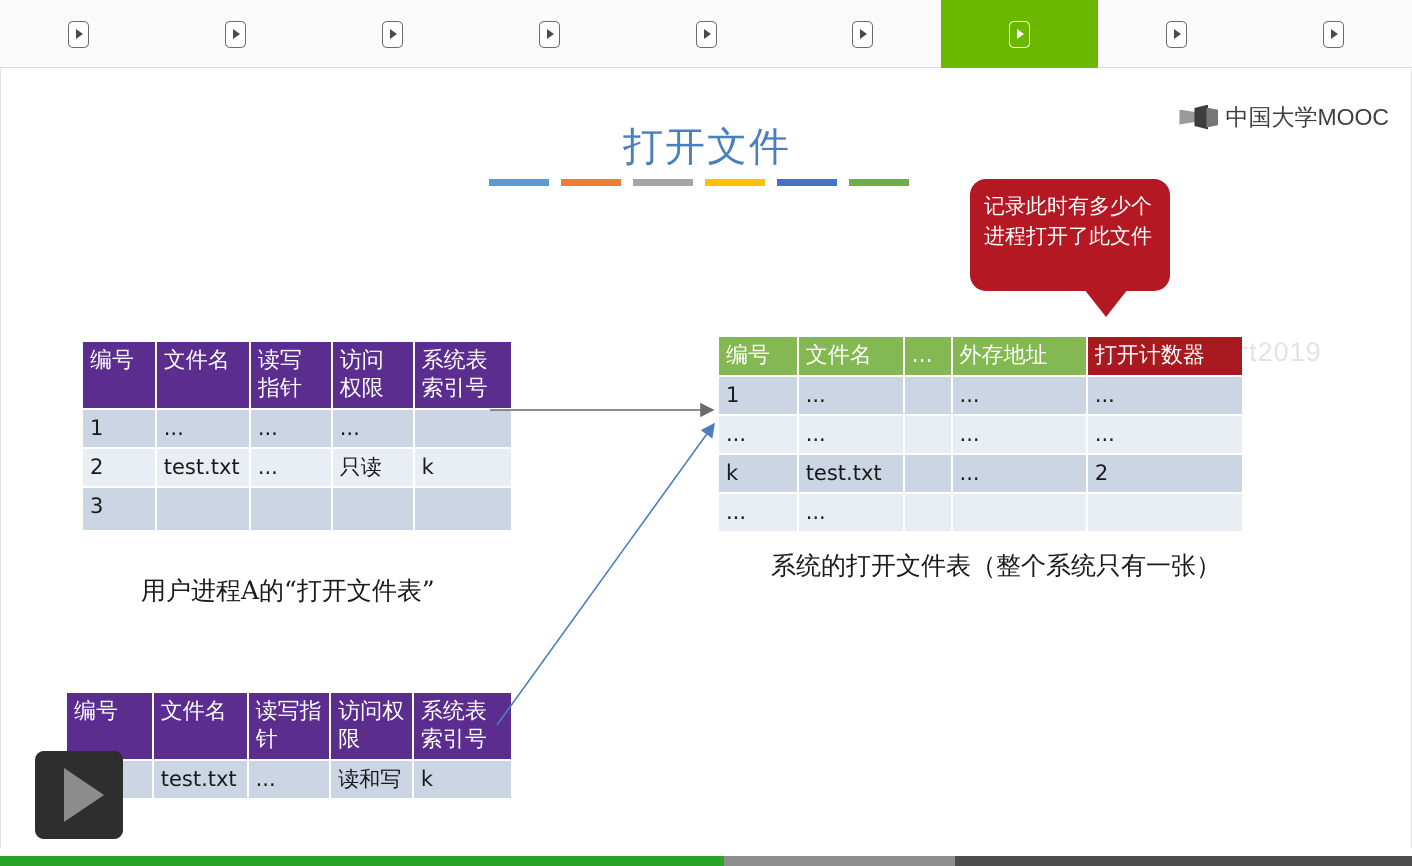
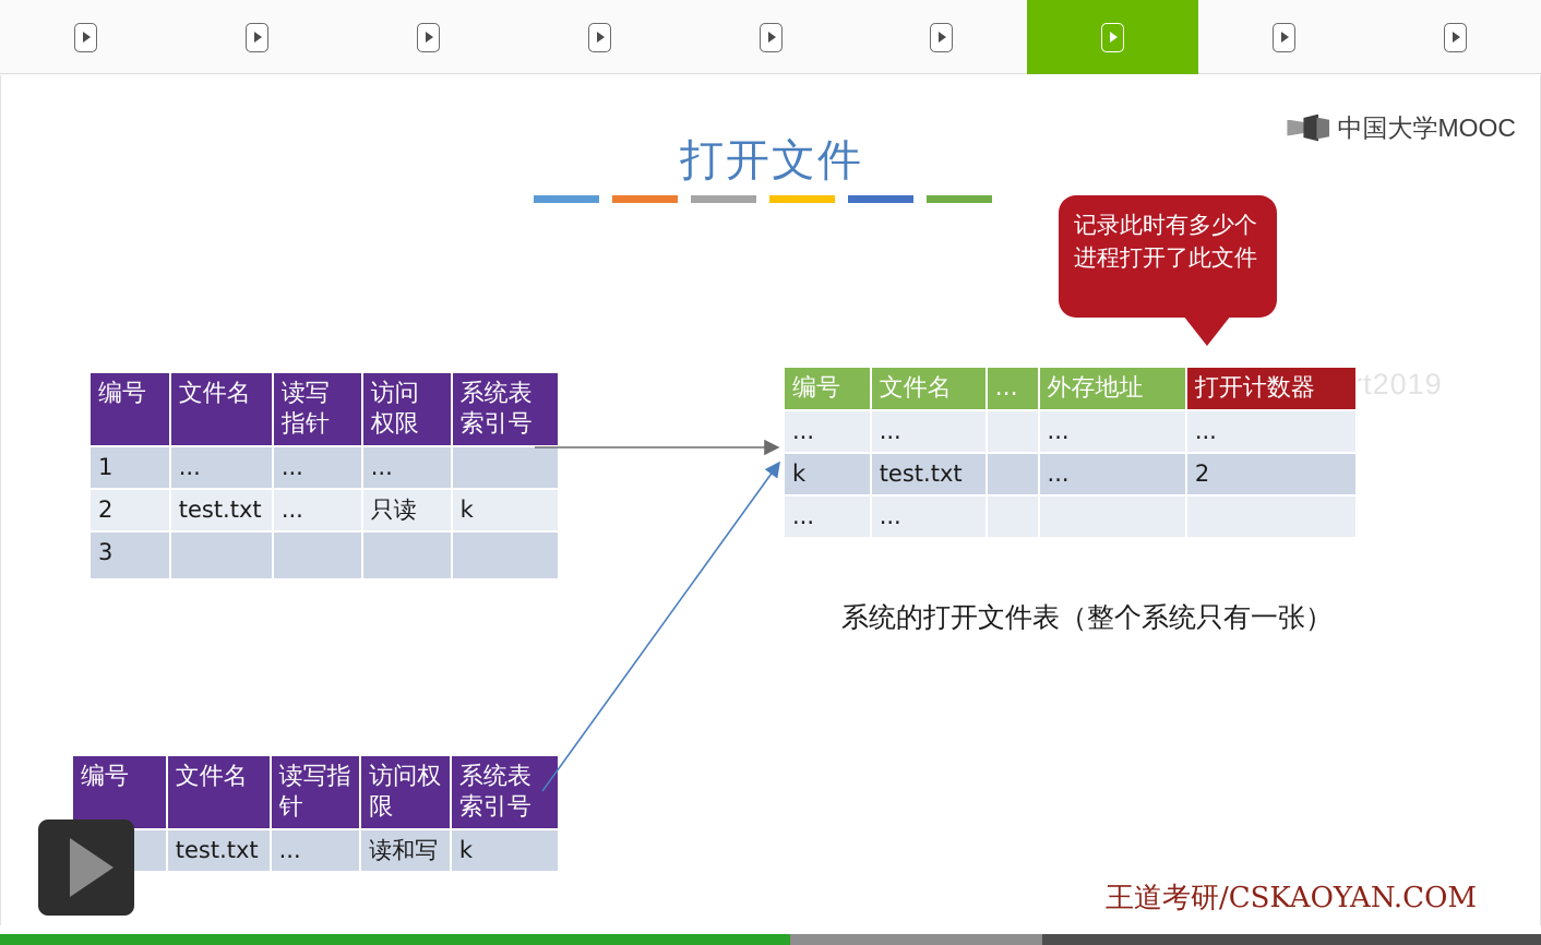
  打开文件
  中国大学MOOC
  记录此时有多少个进程打开了此文件
  编号	文件名	读写指针	访问权限	系统表索引号
  1	...	...	...
  2	test.txt	...	只读	k
  3
- 用户进程A的“打开文件表”
  编号	文件名	读写指针	访问权限	系统表索引号
  	test.txt	...	读和写	k
  编号	文件名	...	外存地址	打开计数器
- 1	...		...	...
  ...	...		...	...
  k	test.txt		...	2
  ...	...
  系统的打开文件表（整个系统只有一张）
+ 王道考研/CSKAOYAN.COM
